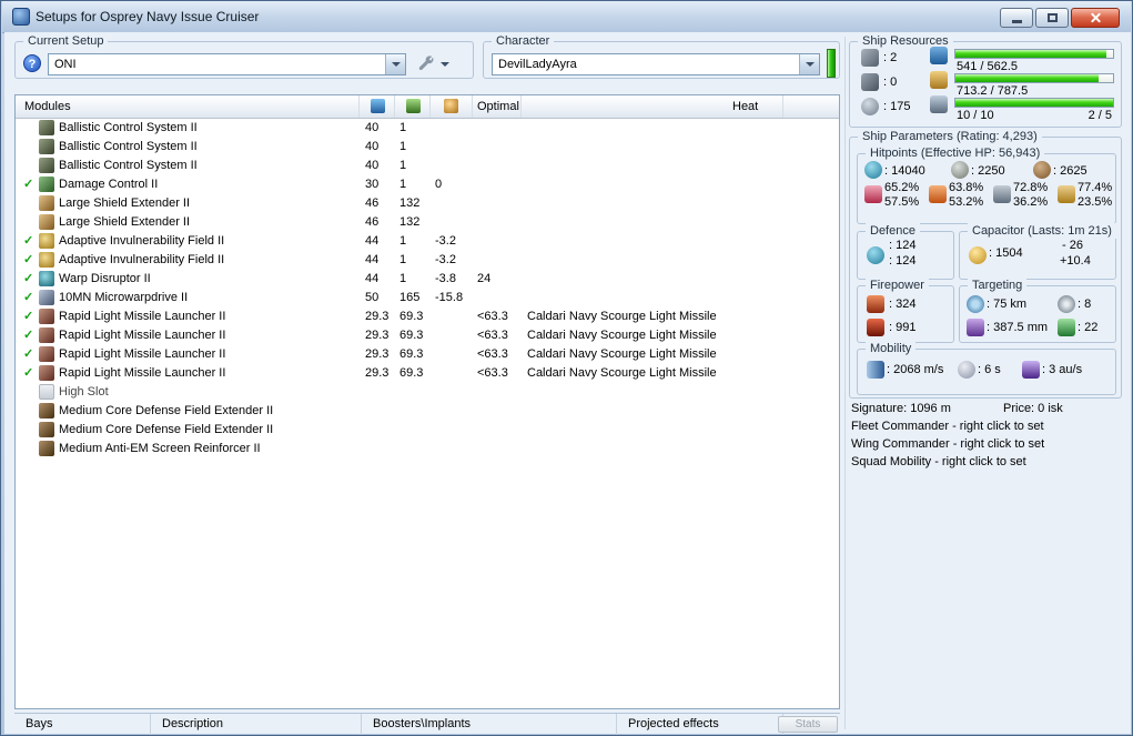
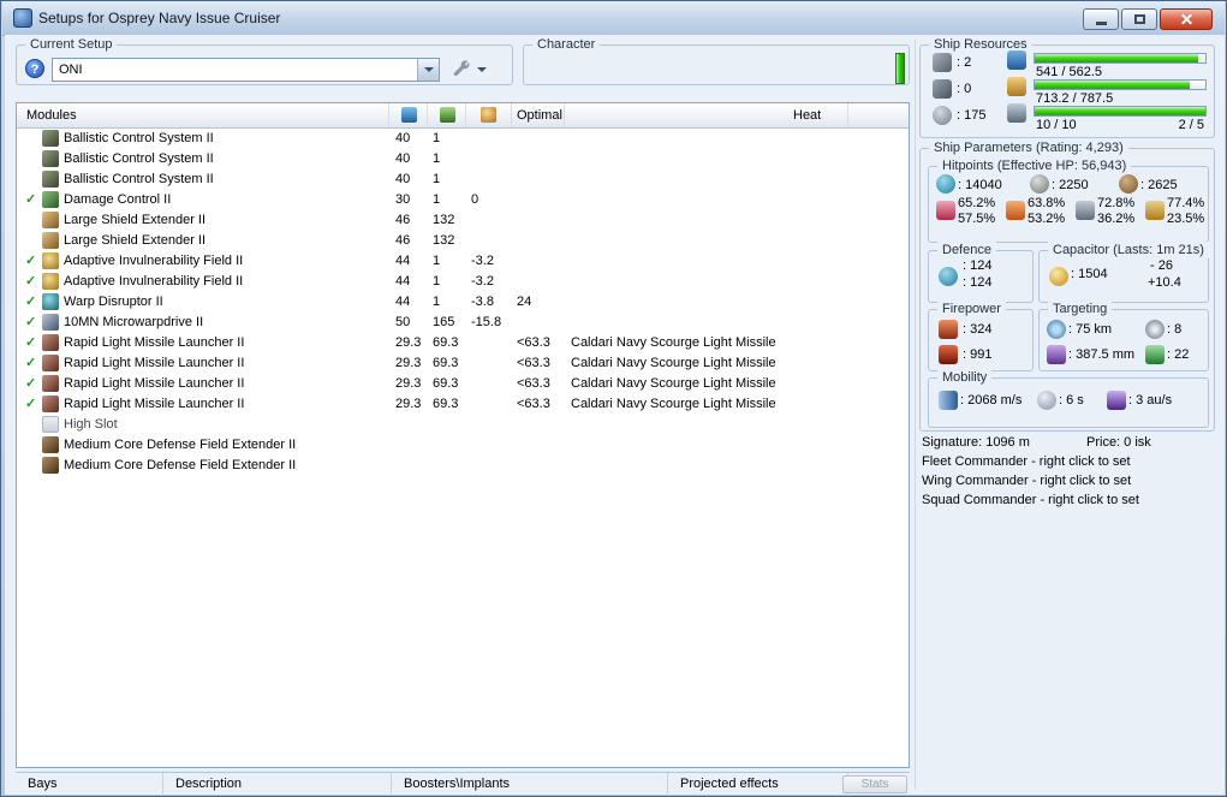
  Setups for Osprey Navy Issue Cruiser
  Current Setup
  ?
  ONI
  Character
- DevilLadyAyra
  Modules
  Optimal
  Heat
  Ballistic Control System II
  40
  1
  Ballistic Control System II
  40
  1
  Ballistic Control System II
  40
  1
  ✓
  Damage Control II
  30
  1
  0
  Large Shield Extender II
  46
  132
  Large Shield Extender II
  46
  132
  ✓
  Adaptive Invulnerability Field II
  44
  1
  -3.2
  ✓
  Adaptive Invulnerability Field II
  44
  1
  -3.2
  ✓
  Warp Disruptor II
  44
  1
  -3.8
  24
  ✓
  10MN Microwarpdrive II
  50
  165
  -15.8
  ✓
  Rapid Light Missile Launcher II
  29.3
  69.3
  <63.3
  Caldari Navy Scourge Light Missile
  ✓
  Rapid Light Missile Launcher II
  29.3
  69.3
  <63.3
  Caldari Navy Scourge Light Missile
  ✓
  Rapid Light Missile Launcher II
  29.3
  69.3
  <63.3
  Caldari Navy Scourge Light Missile
  ✓
  Rapid Light Missile Launcher II
  29.3
  69.3
  <63.3
  Caldari Navy Scourge Light Missile
  High Slot
  Medium Core Defense Field Extender II
  Medium Core Defense Field Extender II
- Medium Anti-EM Screen Reinforcer II
  Bays
  Description
  Boosters\Implants
  Projected effects
  Stats
  Ship Resources
  : 2
  : 0
  : 175
  541 / 562.5
  713.2 / 787.5
  10 / 10
  2 / 5
  Ship Parameters (Rating: 4,293)
  Hitpoints (Effective HP: 56,943)
  : 14040
  : 2250
  : 2625
  65.2%
  57.5%
  63.8%
  53.2%
  72.8%
  36.2%
  77.4%
  23.5%
  Defence
  : 124
  : 124
  Capacitor (Lasts: 1m 21s)
  : 1504
  - 26
  +10.4
  Firepower
  : 324
  : 991
  Targeting
  : 75 km
  : 8
  : 387.5 mm
  : 22
  Mobility
  : 2068 m/s
  : 6 s
  : 3 au/s
  Signature: 1096 m
  Price: 0 isk
  Fleet Commander - right click to set
  Wing Commander - right click to set
- Squad Mobility - right click to set
+ Squad Commander - right click to set
